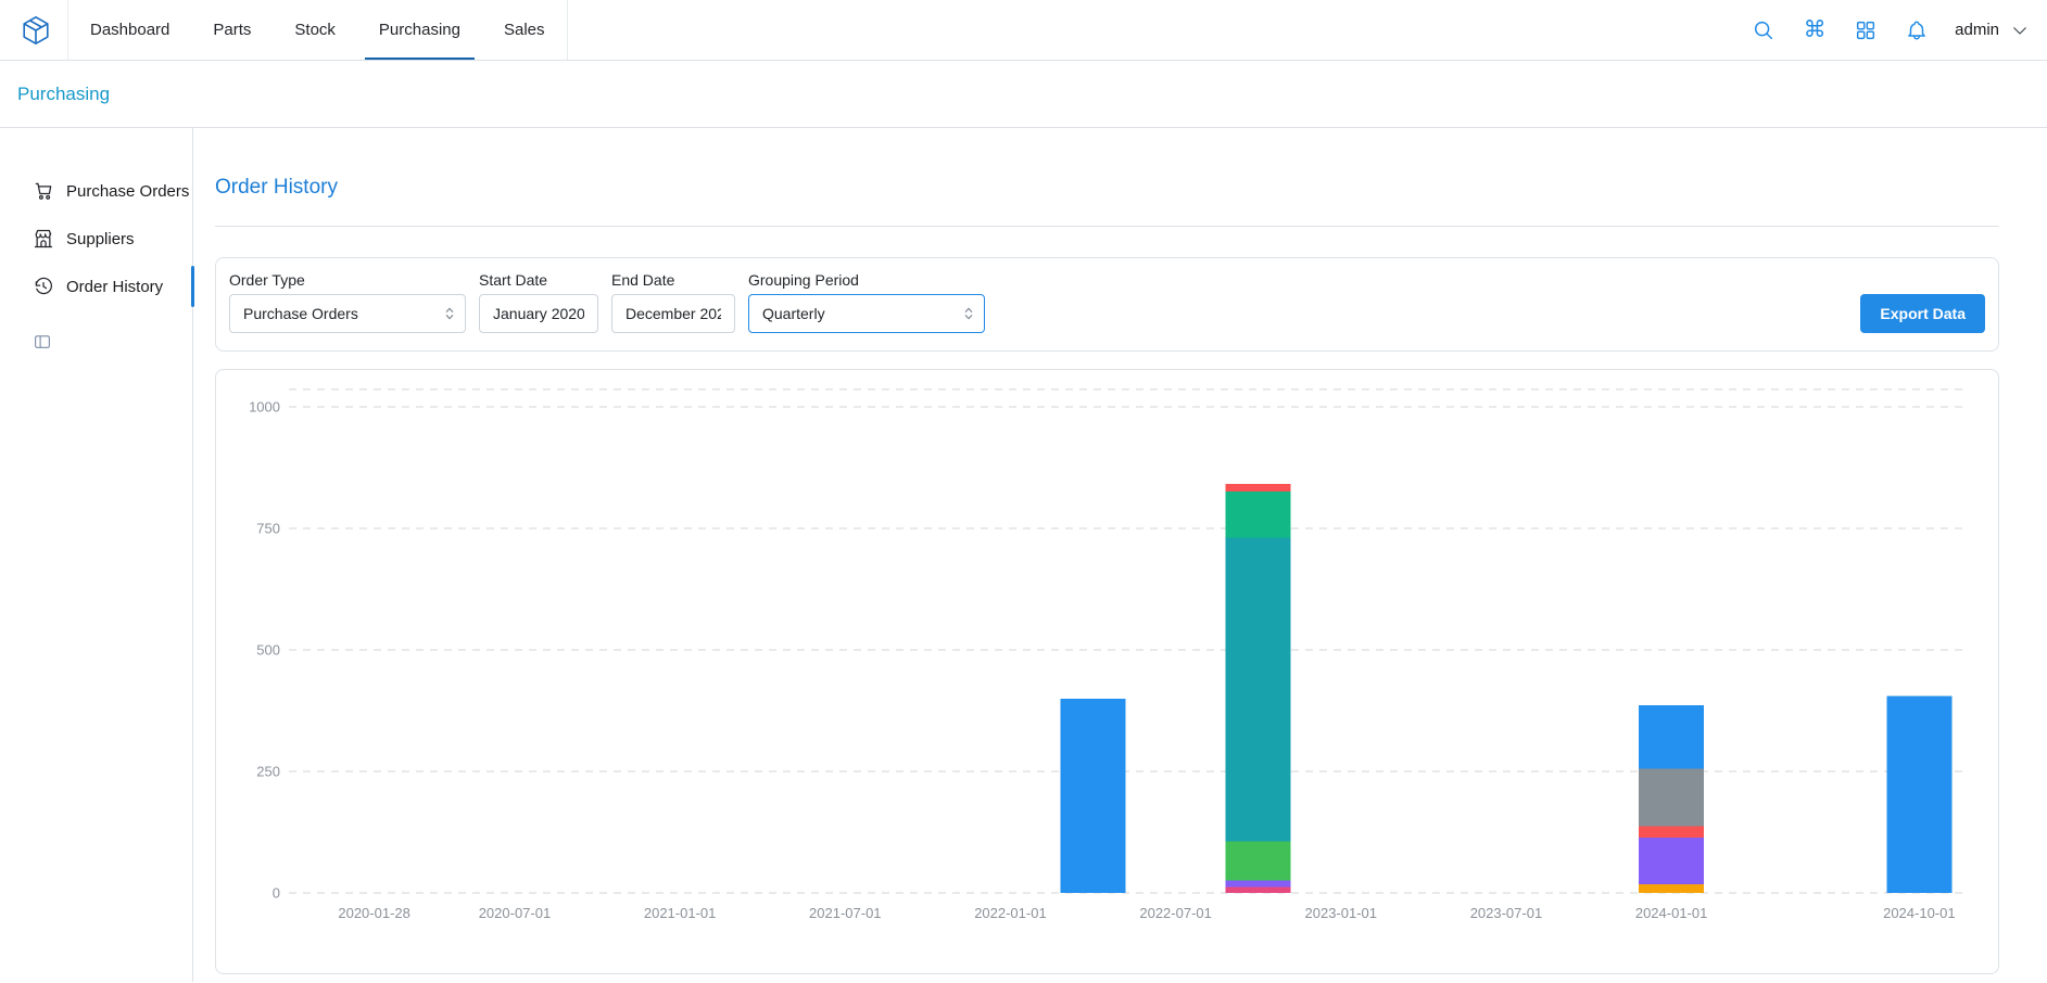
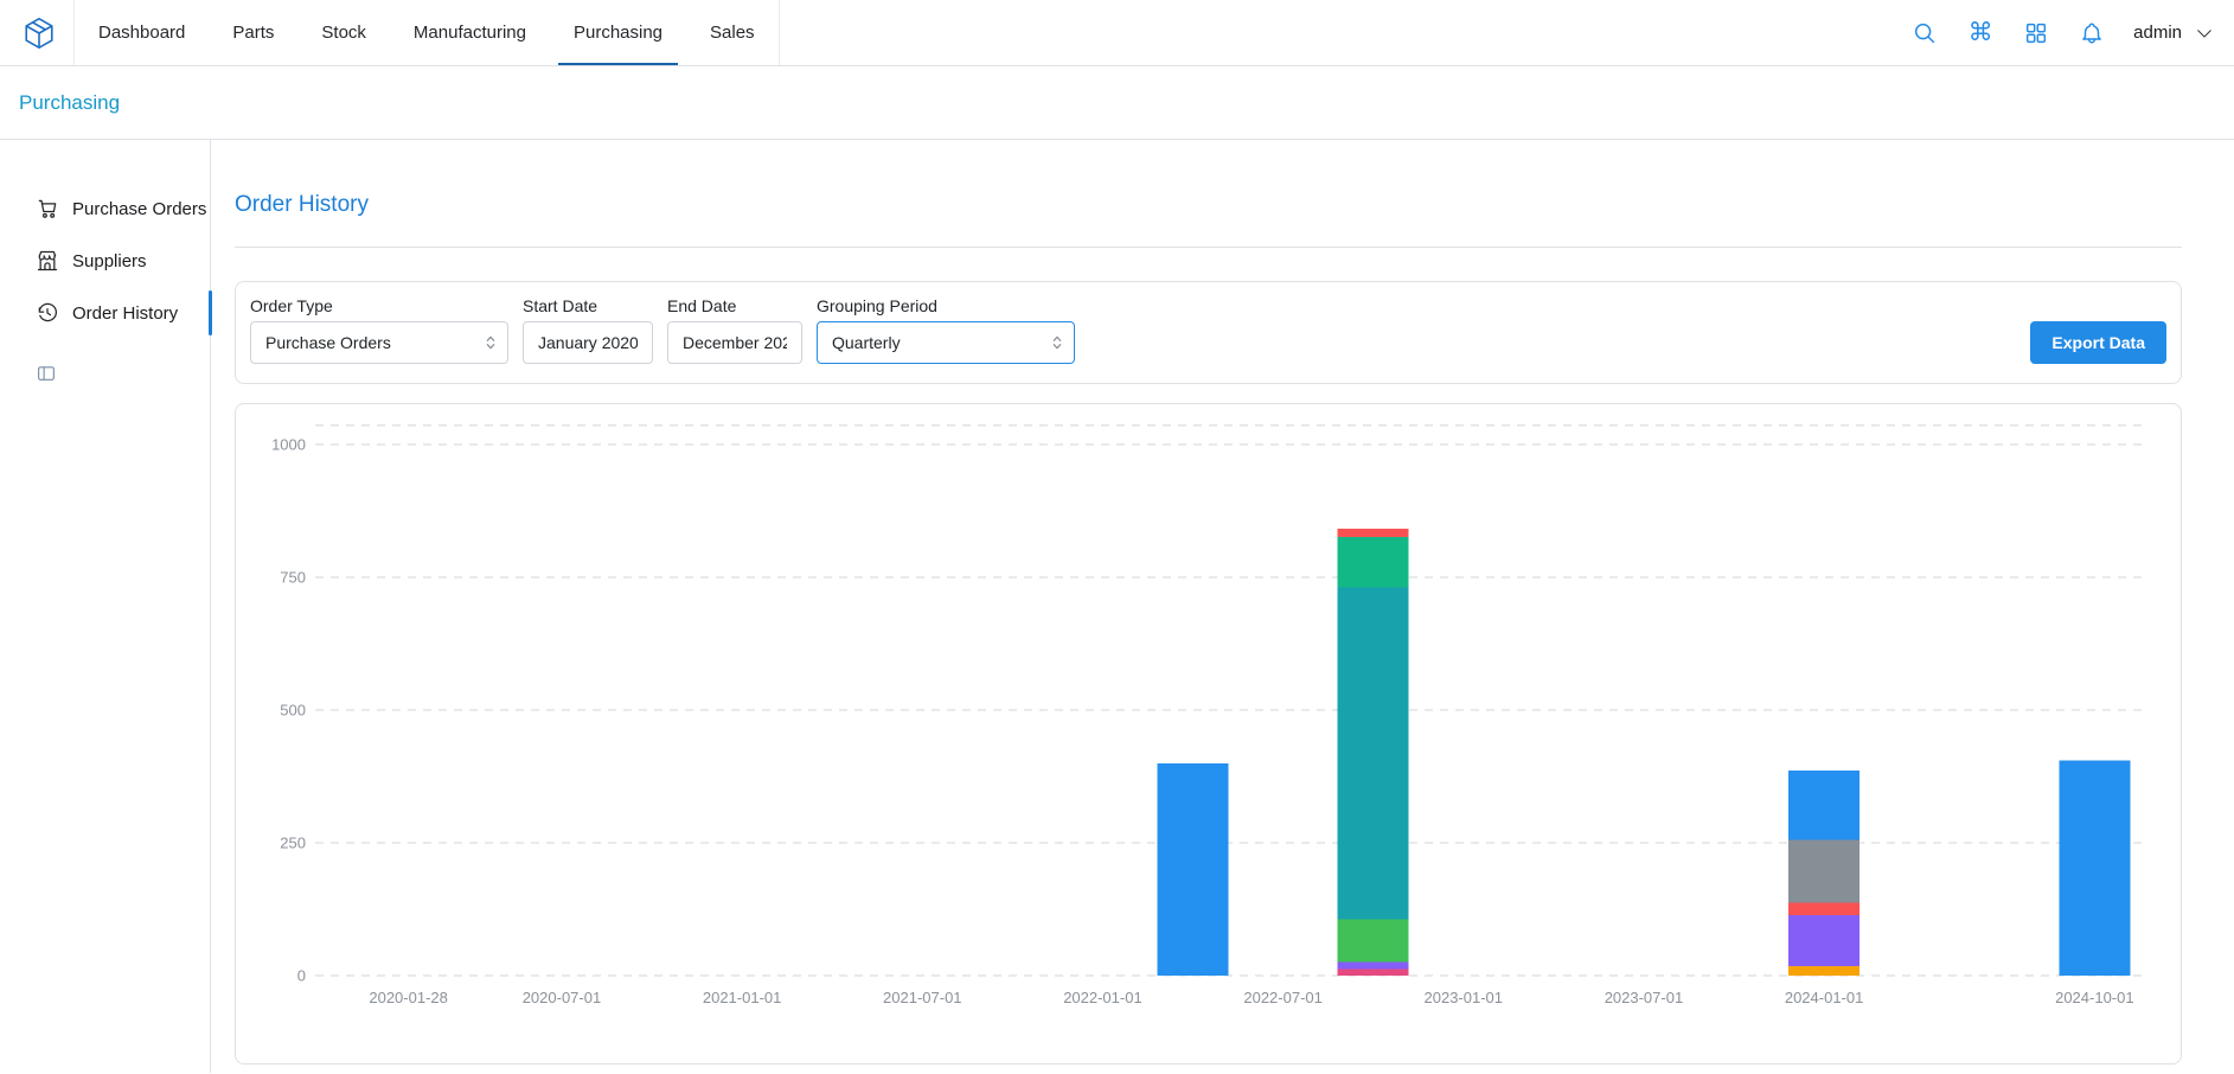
  Dashboard
  Parts
  Stock
+ Manufacturing
  Purchasing
  Sales
  ⌘
  admin
  Purchasing
  Purchase Orders
  Suppliers
  Order History
  Order History
  Order Type
  Purchase Orders
  Start Date
  January 2020
  End Date
  December 202
  Grouping Period
  Quarterly
  Export Data
  0
  250
  500
  750
  1000
  2020-01-28
  2020-07-01
  2021-01-01
  2021-07-01
  2022-01-01
  2022-07-01
  2023-01-01
  2023-07-01
  2024-01-01
  2024-10-01
